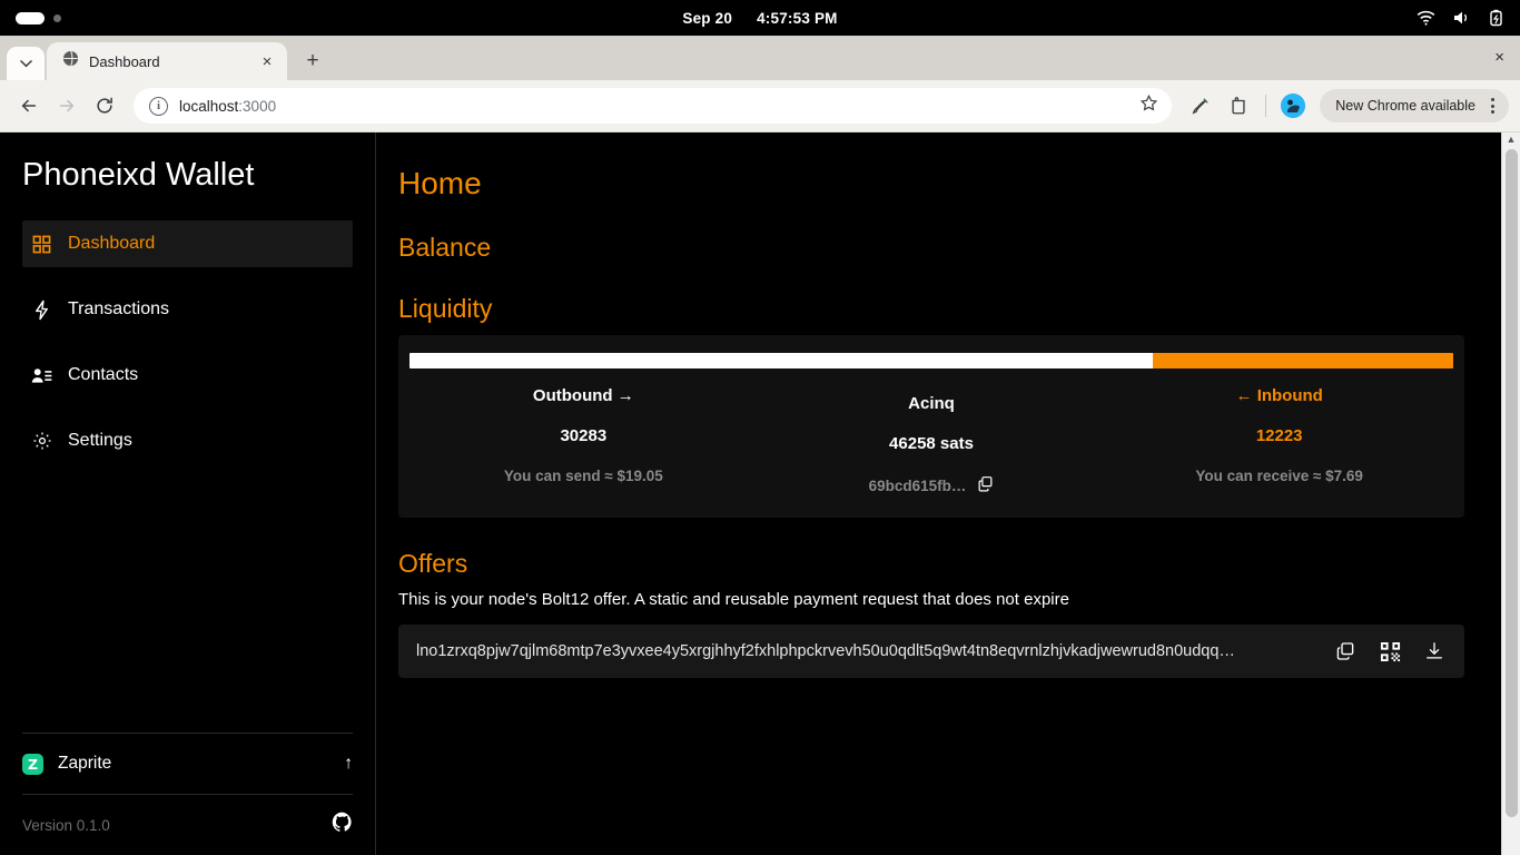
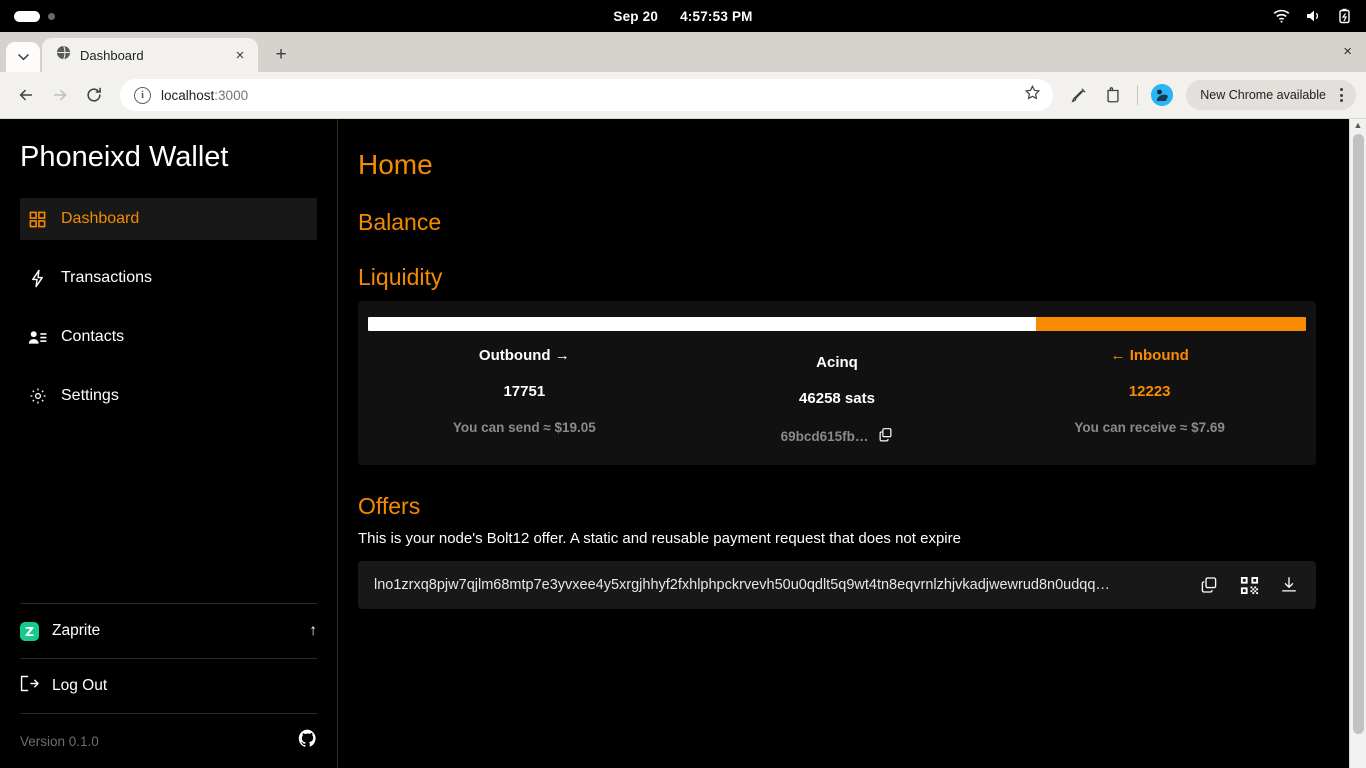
  Sep 20
  4:57:53 PM
  Dashboard
  ×
  +
  ×
  i
  localhost:3000
  New Chrome available
  Phoneixd Wallet
  Dashboard
  Transactions
  Contacts
  Settings
  Z
  Zaprite
  ↑
+ Log Out
  Version 0.1.0
  Home
  Balance
  Liquidity
  Outbound →
- 30283
+ 17751
  You can send ≈ $19.05
  Acinq
  46258 sats
  69bcd615fb…
  ← Inbound
  12223
  You can receive ≈ $7.69
  Offers
  This is your node's Bolt12 offer. A static and reusable payment request that does not expire
  lno1zrxq8pjw7qjlm68mtp7e3yvxee4y5xrgjhhyf2fxhlphpckrvevh50u0qdlt5q9wt4tn8eqvrnlzhjvkadjwewrud8n0udqq…
  ▲
